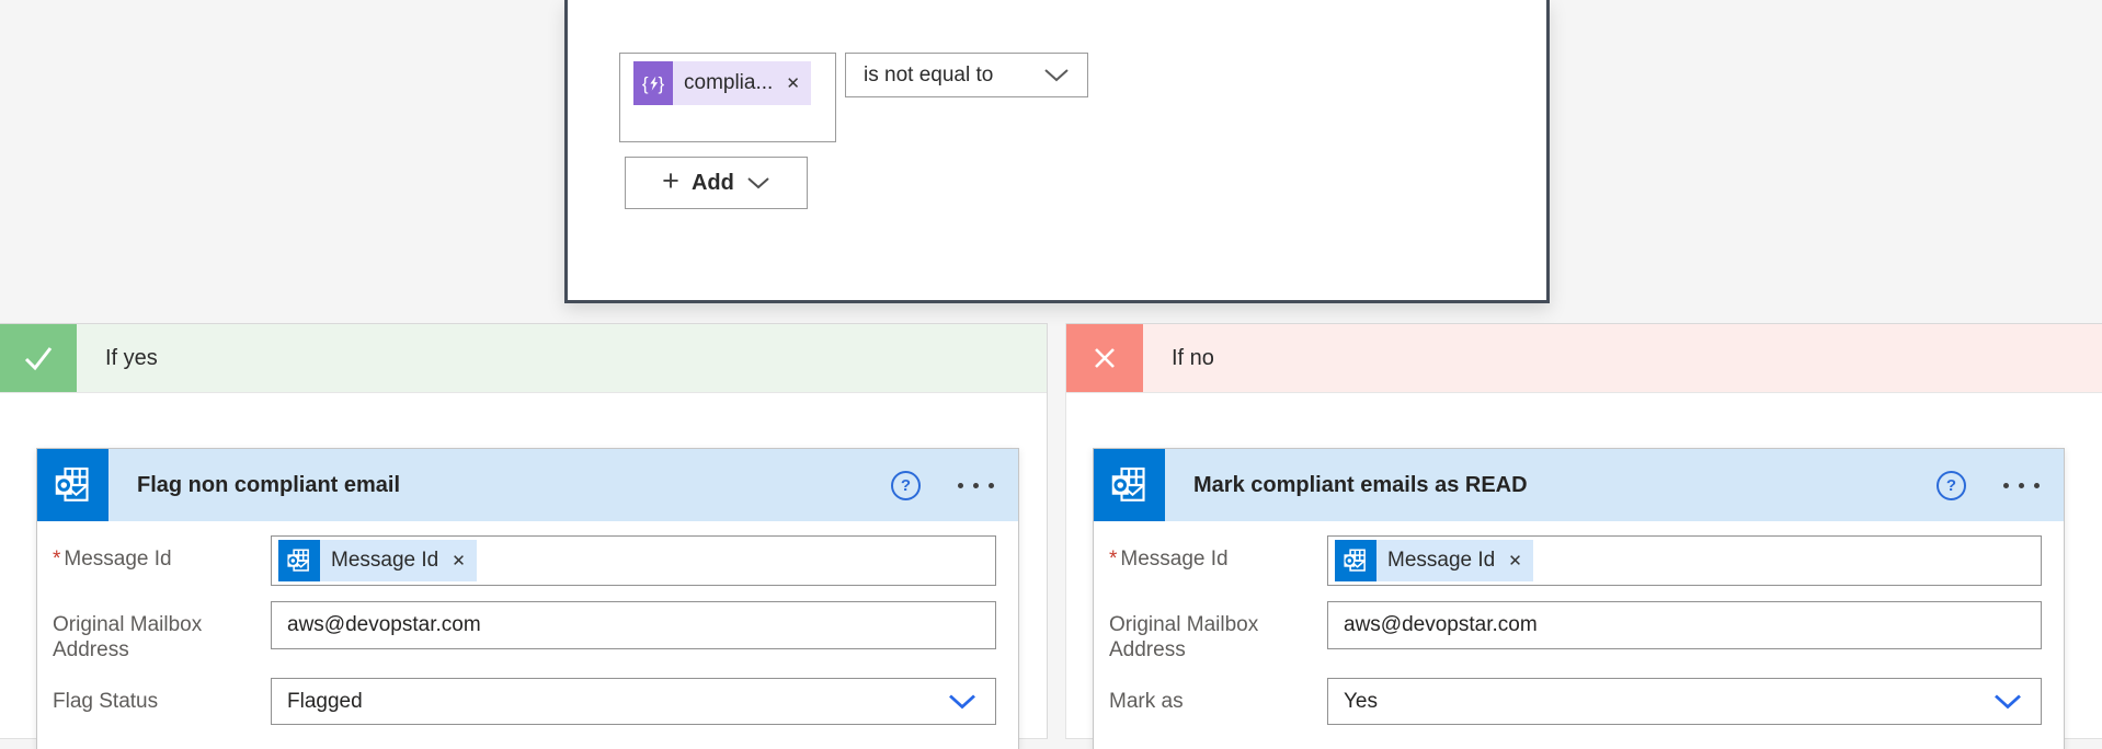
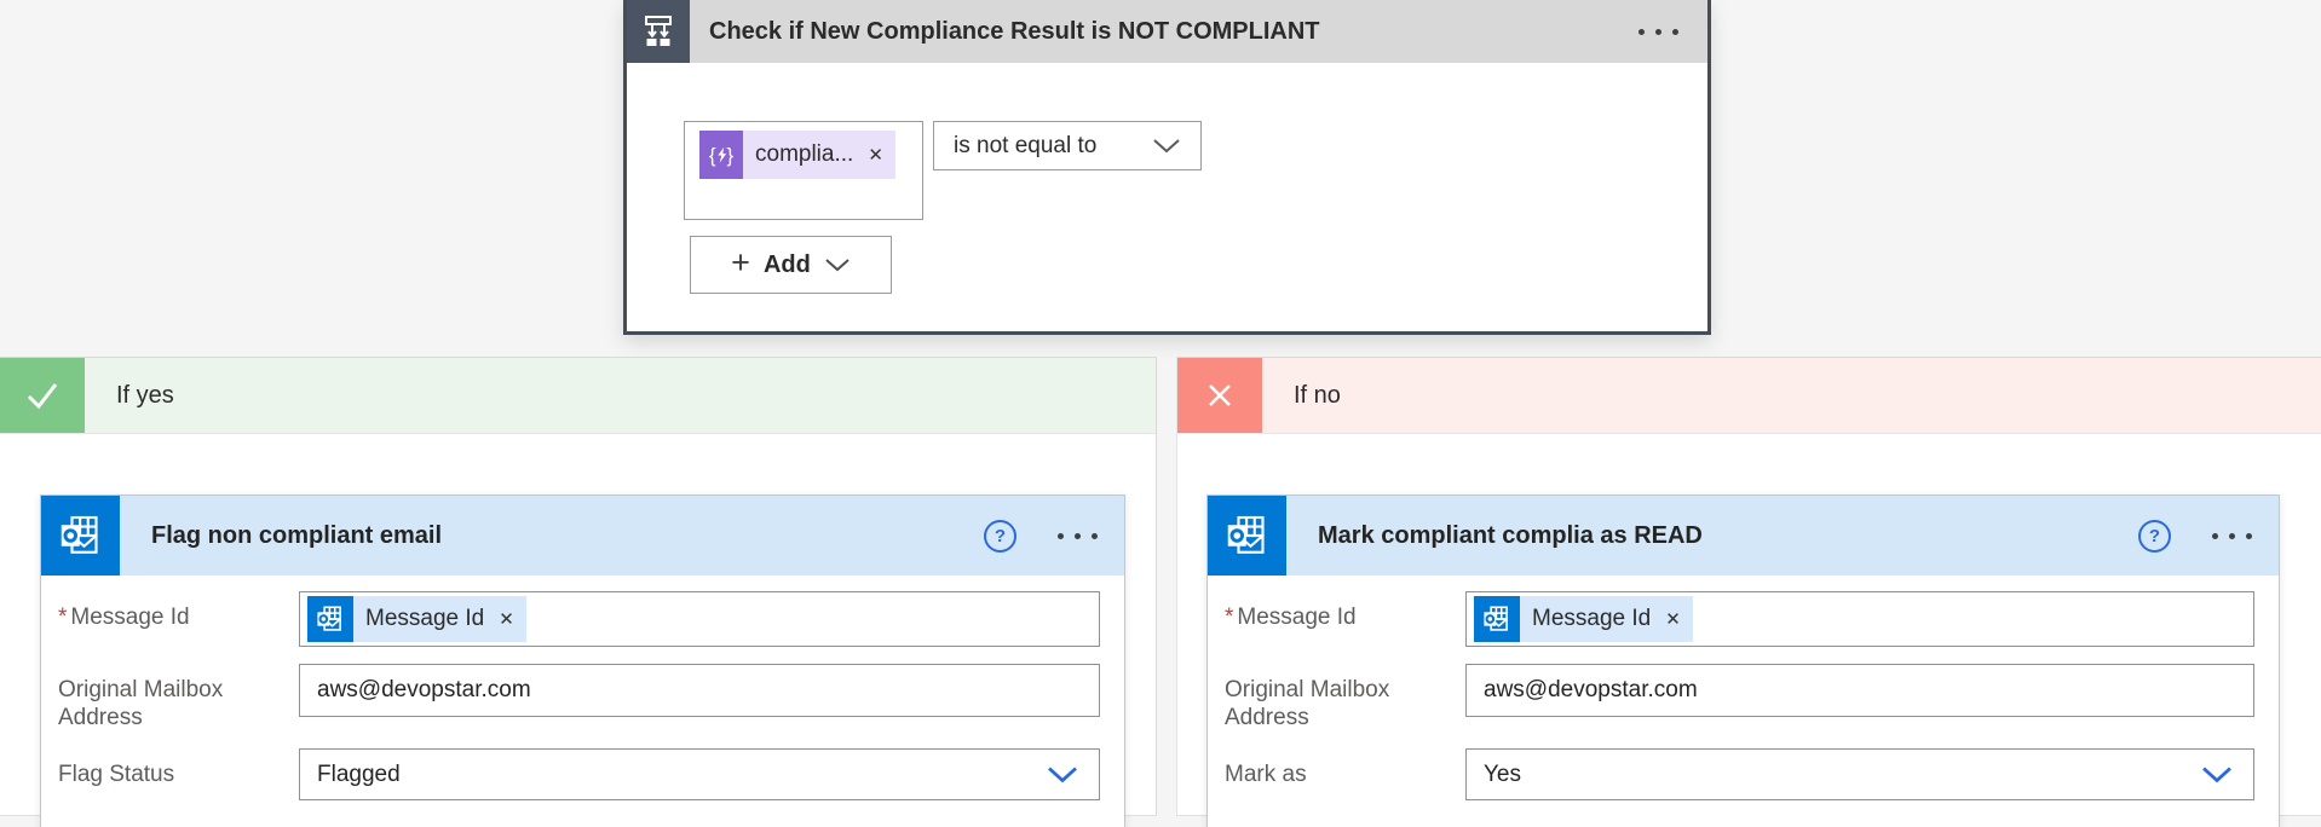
+ Check if New Compliance Result is NOT COMPLIANT
  {
  }
  complia...
  ✕
  is not equal to
  +
  Add
  If yes
  Flag non compliant email
  ?
  * Message Id
  Message Id
  ✕
  Original Mailbox Address
  aws@devopstar.com
  Flag Status
  Flagged
  If no
- Mark compliant emails as READ
+ Mark compliant complia as READ
  ?
  * Message Id
  Message Id
  ✕
  Original Mailbox Address
  aws@devopstar.com
  Mark as
  Yes
